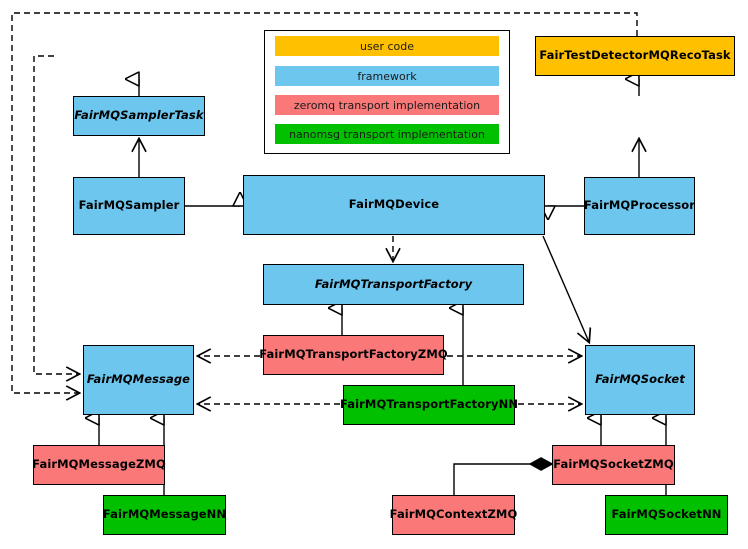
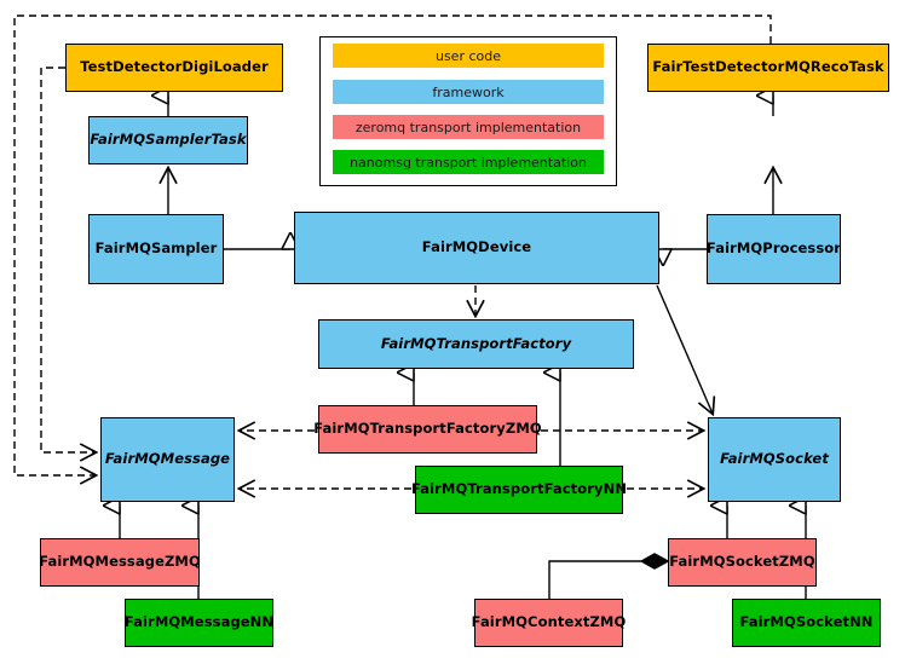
  user code
  framework
  zeromq transport implementation
  nanomsg transport implementation
+ TestDetectorDigiLoader
  FairTestDetectorMQRecoTask
  FairMQSamplerTask
  FairMQSampler
  FairMQDevice
  FairMQProcessor
  FairMQTransportFactory
  FairMQTransportFactoryZMQ
  FairMQTransportFactoryNN
  FairMQMessage
  FairMQSocket
  FairMQMessageZMQ
  FairMQMessageNN
  FairMQSocketZMQ
  FairMQContextZMQ
  FairMQSocketNN
